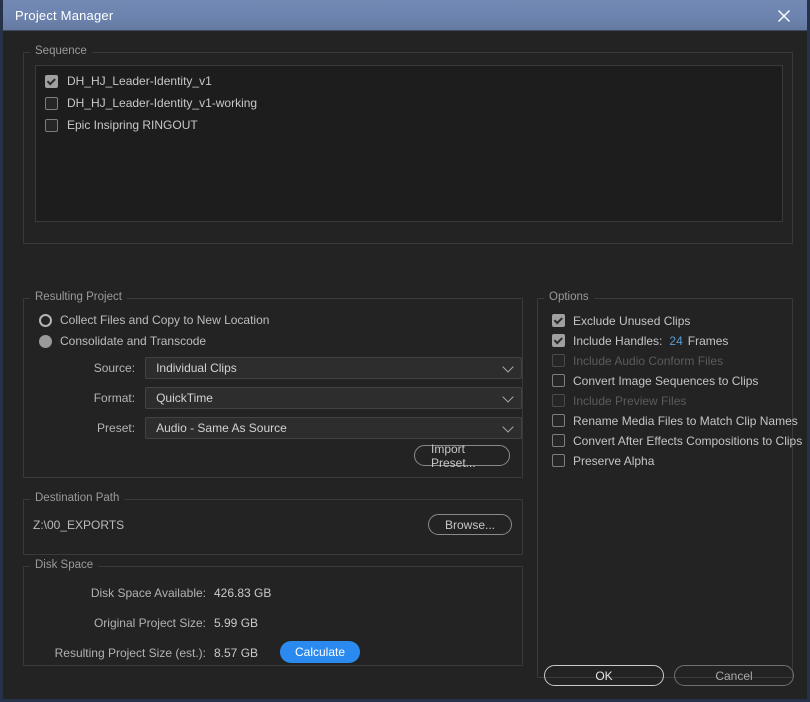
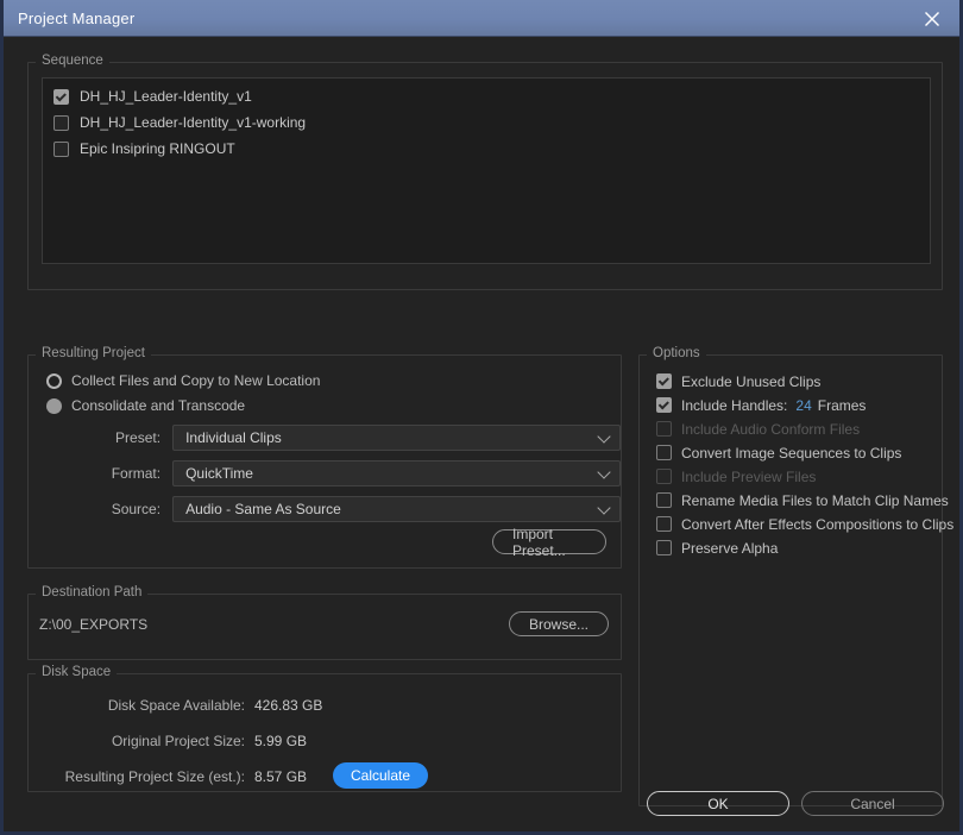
  Project Manager
  Sequence
  DH_HJ_Leader-Identity_v1
  DH_HJ_Leader-Identity_v1-working
  Epic Insipring RINGOUT
  Resulting Project
  Collect Files and Copy to New Location
  Consolidate and Transcode
- Source:
+ Preset:
  Individual Clips
  Format:
  QuickTime
- Preset:
+ Source:
  Audio - Same As Source
  Import Preset...
  Options
  Exclude Unused Clips
  Include Handles:
  24
  Frames
  Include Audio Conform Files
  Convert Image Sequences to Clips
  Include Preview Files
  Rename Media Files to Match Clip Names
  Convert After Effects Compositions to Clips
  Preserve Alpha
  Destination Path
  Z:\00_EXPORTS
  Browse...
  Disk Space
  Disk Space Available:
  426.83 GB
  Original Project Size:
  5.99 GB
  Resulting Project Size (est.):
  8.57 GB
  Calculate
  OK
  Cancel
